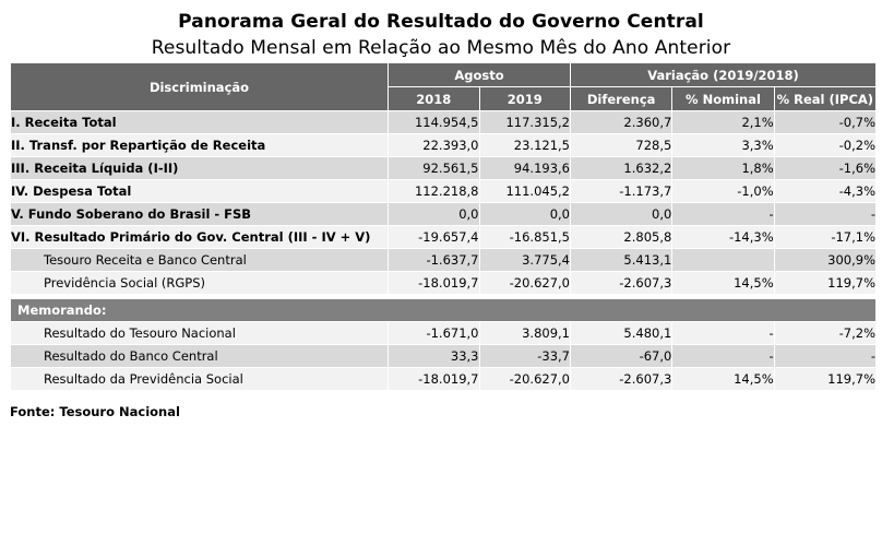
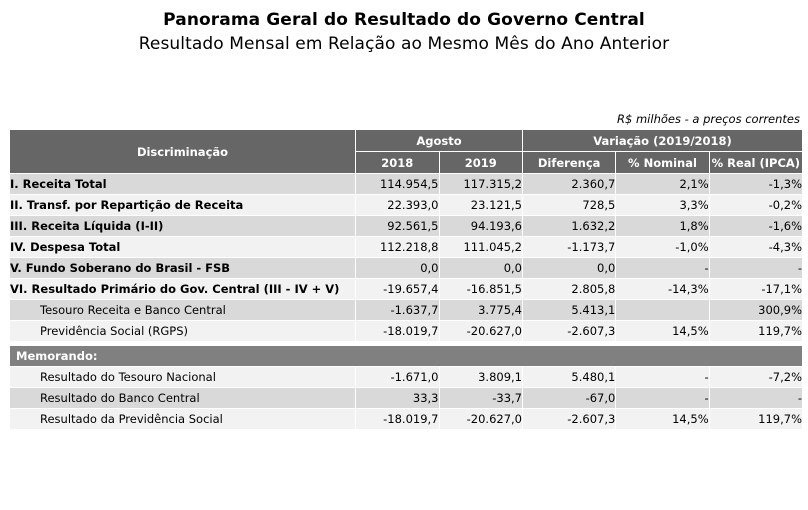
  Panorama Geral do Resultado do Governo Central
  Resultado Mensal em Relação ao Mesmo Mês do Ano Anterior
+ R$ milhões - a preços correntes
  Discriminação	Agosto	Variação (2019/2018)
  2018	2019	Diferença	% Nominal	% Real (IPCA)
- I. Receita Total	114.954,5	117.315,2	2.360,7	2,1%	-0,7%
+ I. Receita Total	114.954,5	117.315,2	2.360,7	2,1%	-1,3%
  II. Transf. por Repartição de Receita	22.393,0	23.121,5	728,5	3,3%	-0,2%
  III. Receita Líquida (I-II)	92.561,5	94.193,6	1.632,2	1,8%	-1,6%
  IV. Despesa Total	112.218,8	111.045,2	-1.173,7	-1,0%	-4,3%
  V. Fundo Soberano do Brasil - FSB	0,0	0,0	0,0	-	-
  VI. Resultado Primário do Gov. Central (III - IV + V)	-19.657,4	-16.851,5	2.805,8	-14,3%	-17,1%
  Tesouro Receita e Banco Central	-1.637,7	3.775,4	5.413,1		300,9%
  Previdência Social (RGPS)	-18.019,7	-20.627,0	-2.607,3	14,5%	119,7%
  Memorando:
  Resultado do Tesouro Nacional	-1.671,0	3.809,1	5.480,1	-	-7,2%
  Resultado do Banco Central	33,3	-33,7	-67,0	-	-
  Resultado da Previdência Social	-18.019,7	-20.627,0	-2.607,3	14,5%	119,7%
- Fonte: Tesouro Nacional
